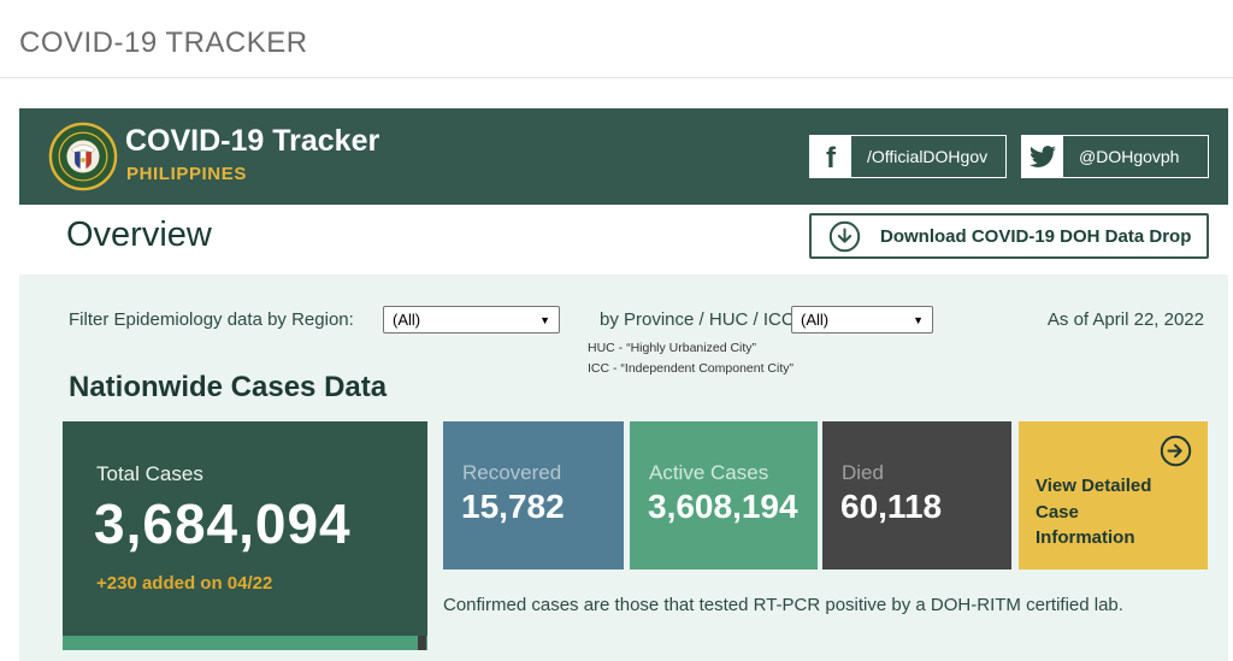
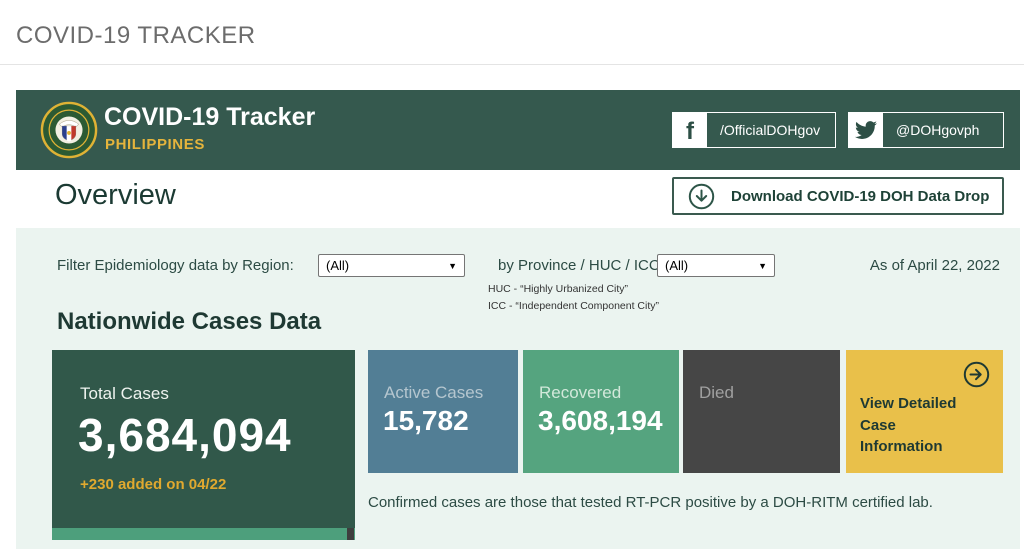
  COVID-19 TRACKER
  COVID-19 Tracker
  PHILIPPINES
  f
  /OfficialDOHgov
  @DOHgovph
  Overview
  Download COVID-19 DOH Data Drop
  Filter Epidemiology data by Region:
  (All)
  ▼
  by Province / HUC / ICC
  (All)
  ▼
  As of April 22, 2022
  HUC - “Highly Urbanized City”
  ICC - “Independent Component City”
  Nationwide Cases Data
  Total Cases
  3,684,094
  +230 added on 04/22
- Recovered
+ Active Cases
  15,782
- Active Cases
+ Recovered
  3,608,194
  Died
- 60,118
  View Detailed Case Information
  Confirmed cases are those that tested RT-PCR positive by a DOH-RITM certified lab.
